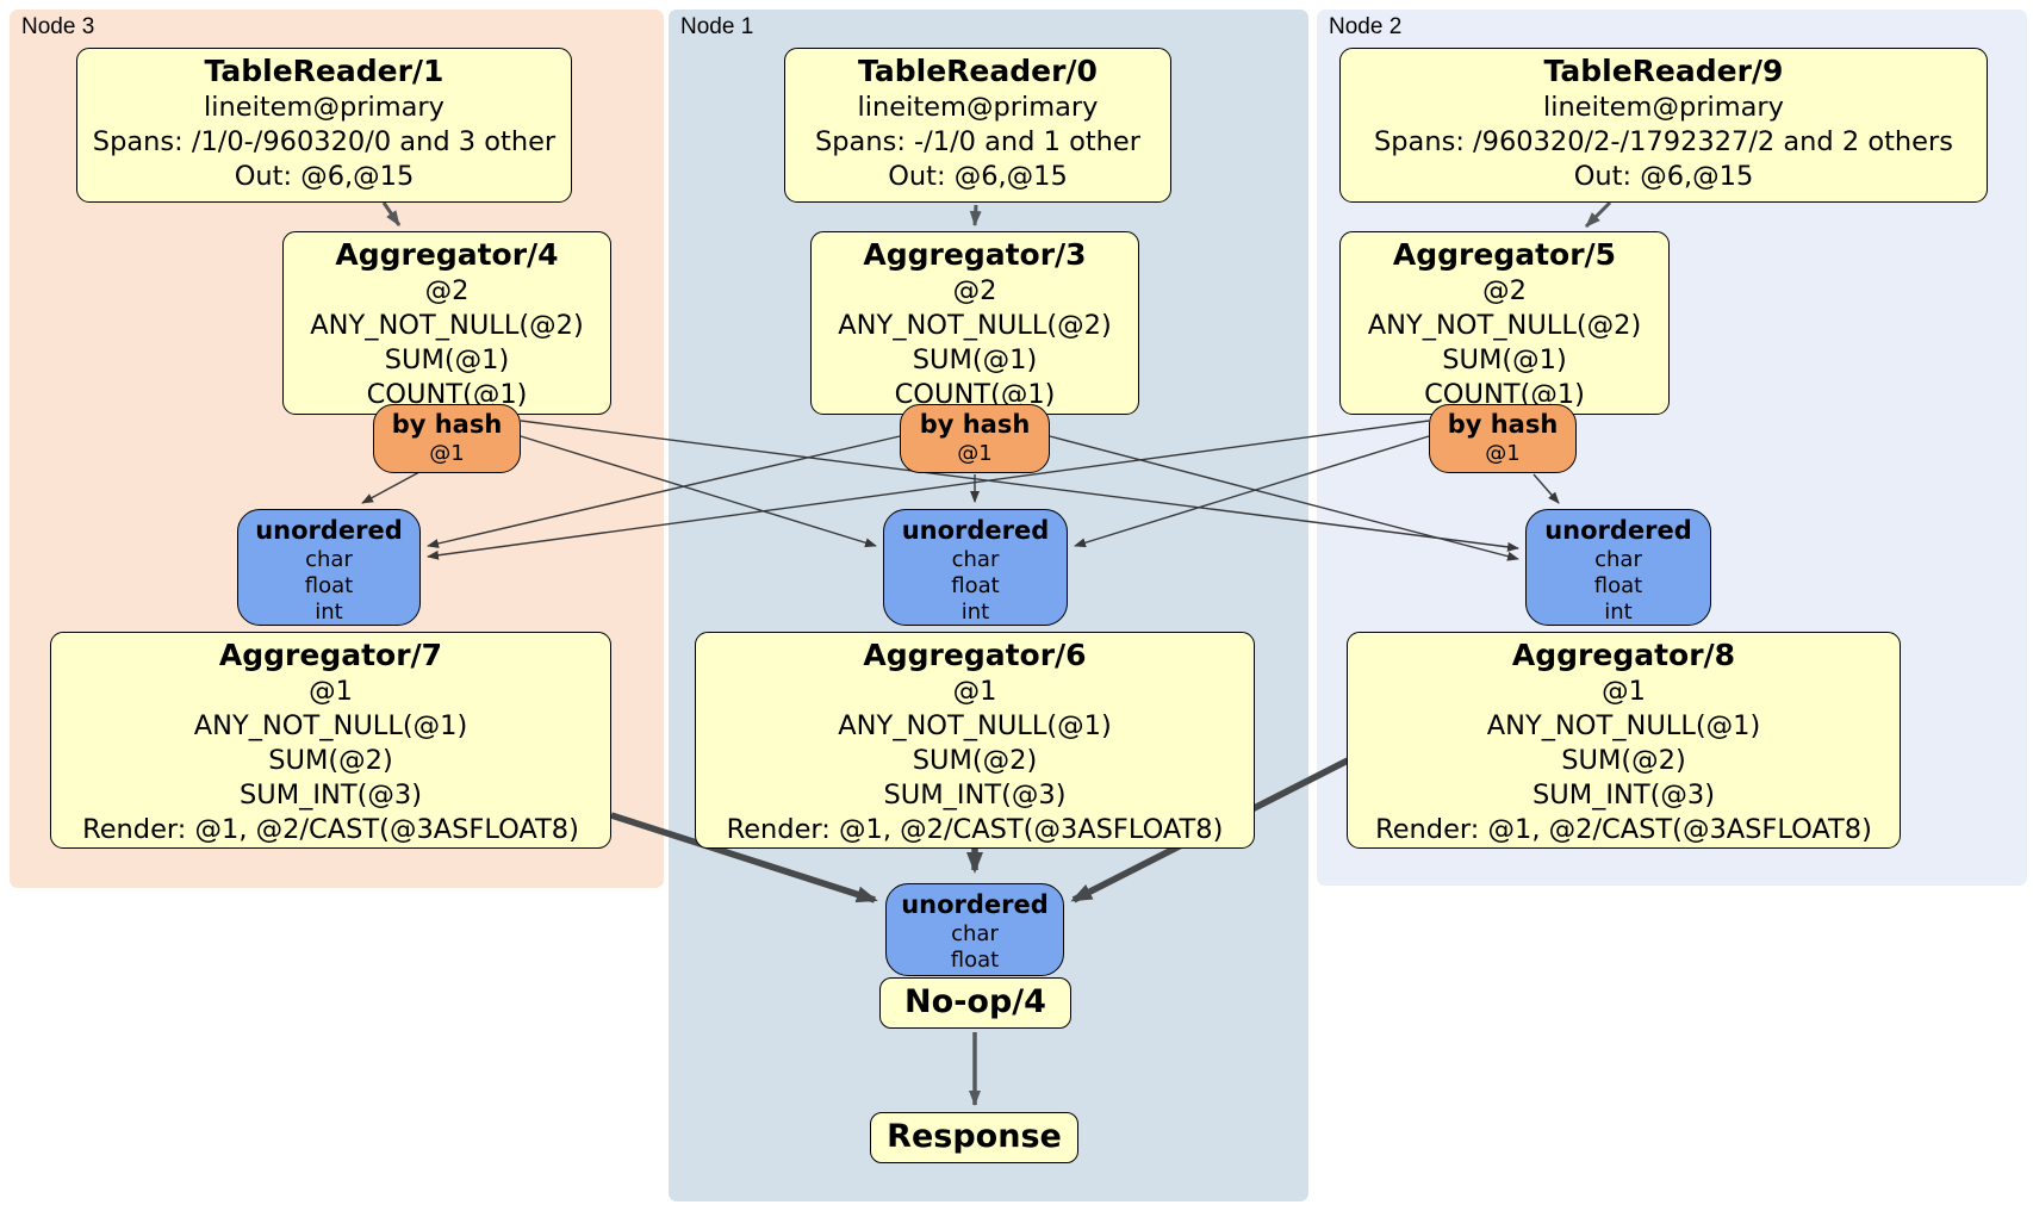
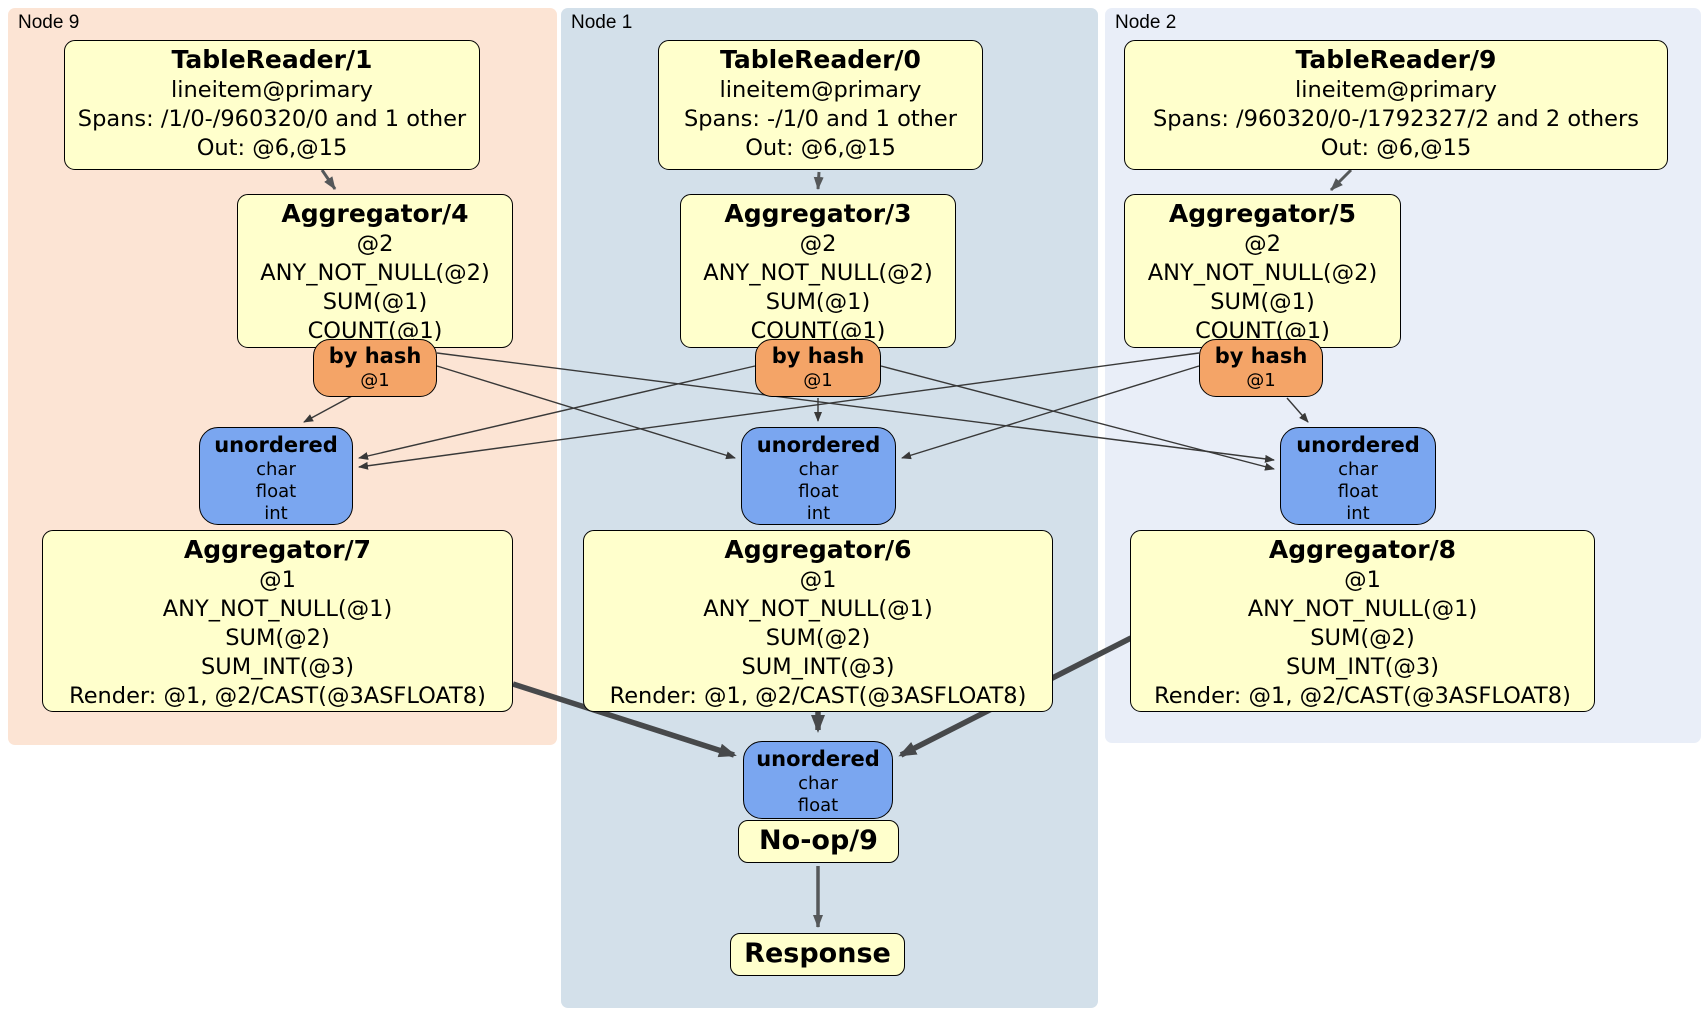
- Node 3
+ Node 9
  Node 1
  Node 2
  TableReader/1
  lineitem@primary
- Spans: /1/0-/960320/0 and 3 other
+ Spans: /1/0-/960320/0 and 1 other
  Out: @6,@15
  TableReader/0
  lineitem@primary
  Spans: -/1/0 and 1 other
  Out: @6,@15
  TableReader/9
  lineitem@primary
- Spans: /960320/2-/1792327/2 and 2 others
+ Spans: /960320/0-/1792327/2 and 2 others
  Out: @6,@15
  Aggregator/4
  @2
  ANY_NOT_NULL(@2)
  SUM(@1)
  COUNT(@1)
  Aggregator/3
  @2
  ANY_NOT_NULL(@2)
  SUM(@1)
  COUNT(@1)
  Aggregator/5
  @2
  ANY_NOT_NULL(@2)
  SUM(@1)
  COUNT(@1)
  by hash
  @1
  by hash
  @1
  by hash
  @1
  unordered
  char
  float
  int
  unordered
  char
  float
  int
  unordered
  char
  float
  int
  Aggregator/7
  @1
  ANY_NOT_NULL(@1)
  SUM(@2)
  SUM_INT(@3)
  Render: @1, @2/CAST(@3ASFLOAT8)
  Aggregator/6
  @1
  ANY_NOT_NULL(@1)
  SUM(@2)
  SUM_INT(@3)
  Render: @1, @2/CAST(@3ASFLOAT8)
  Aggregator/8
  @1
  ANY_NOT_NULL(@1)
  SUM(@2)
  SUM_INT(@3)
  Render: @1, @2/CAST(@3ASFLOAT8)
  unordered
  char
  float
- No-op/4
+ No-op/9
  Response
